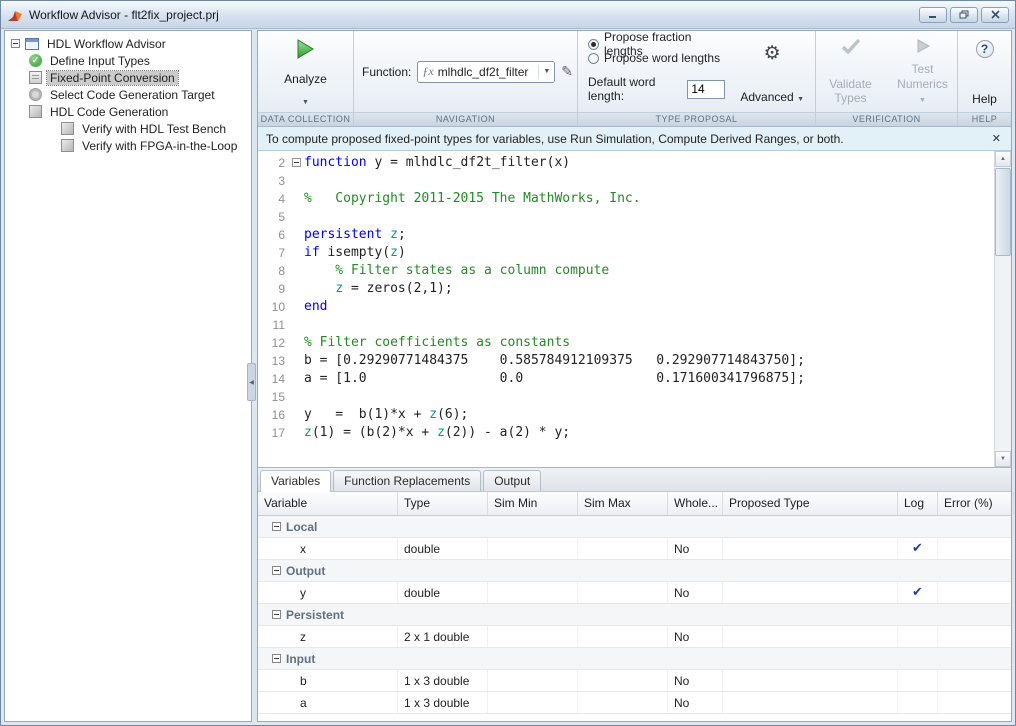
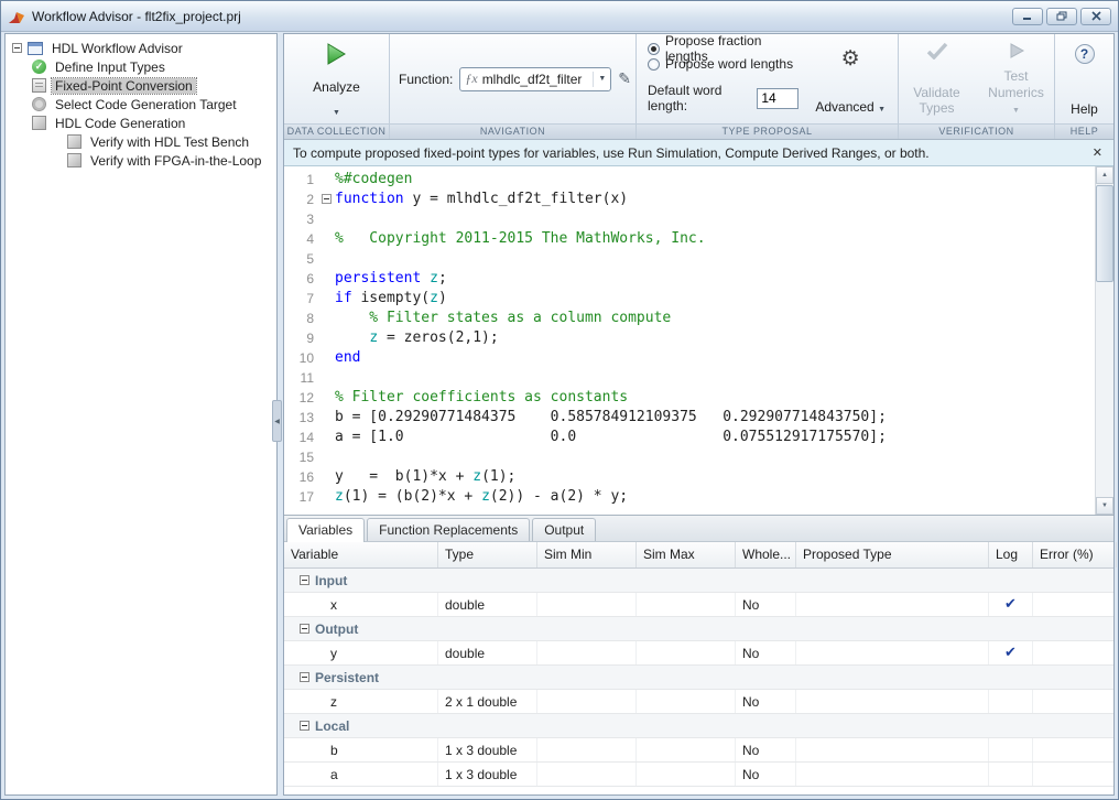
  Workflow Advisor - flt2fix_project.prj
  HDL Workflow Advisor
  ✓
  Define Input Types
  Fixed-Point Conversion
  Select Code Generation Target
  HDL Code Generation
  Verify with HDL Test Bench
  Verify with FPGA-in-the-Loop
  Analyze
  DATA COLLECTION
  Function:
  ƒx
  mlhdlc_df2t_filter
  ✎
  NAVIGATION
  Propose fraction lengths
  Propose word lengths
  Default word length:
  14
  ⚙
  Advanced
  TYPE PROPOSAL
  Validate Types
  Test Numerics
  VERIFICATION
  ?
  Help
  HELP
  To compute proposed fixed-point types for variables, use Run Simulation, Compute Derived Ranges, or both.
  ✕
+ 1
+ %#codegen
  2
  function y = mlhdlc_df2t_filter(x)
  3
  4
  % Copyright 2011-2015 The MathWorks, Inc.
  5
  6
  persistent z;
  7
  if isempty(z)
  8
  % Filter states as a column compute
  9
  z = zeros(2,1);
  10
  end
  11
  12
  % Filter coefficients as constants
  13
  b = [0.29290771484375 0.585784912109375 0.292907714843750];
  14
- a = [1.0 0.0 0.171600341796875];
+ a = [1.0 0.0 0.075512917175570];
  15
  16
- y = b(1)*x + z(6);
+ y = b(1)*x + z(1);
  17
  z(1) = (b(2)*x + z(2)) - a(2) * y;
  Variables
  Function Replacements
  Output
  Variable
  Type
  Sim Min
  Sim Max
  Whole...
  Proposed Type
  Log
  Error (%)
- Local
+ Input
  x
  double
  No
  ✔
  Output
  y
  double
  No
  ✔
  Persistent
  z
  2 x 1 double
  No
- Input
+ Local
  b
  1 x 3 double
  No
  a
  1 x 3 double
  No
